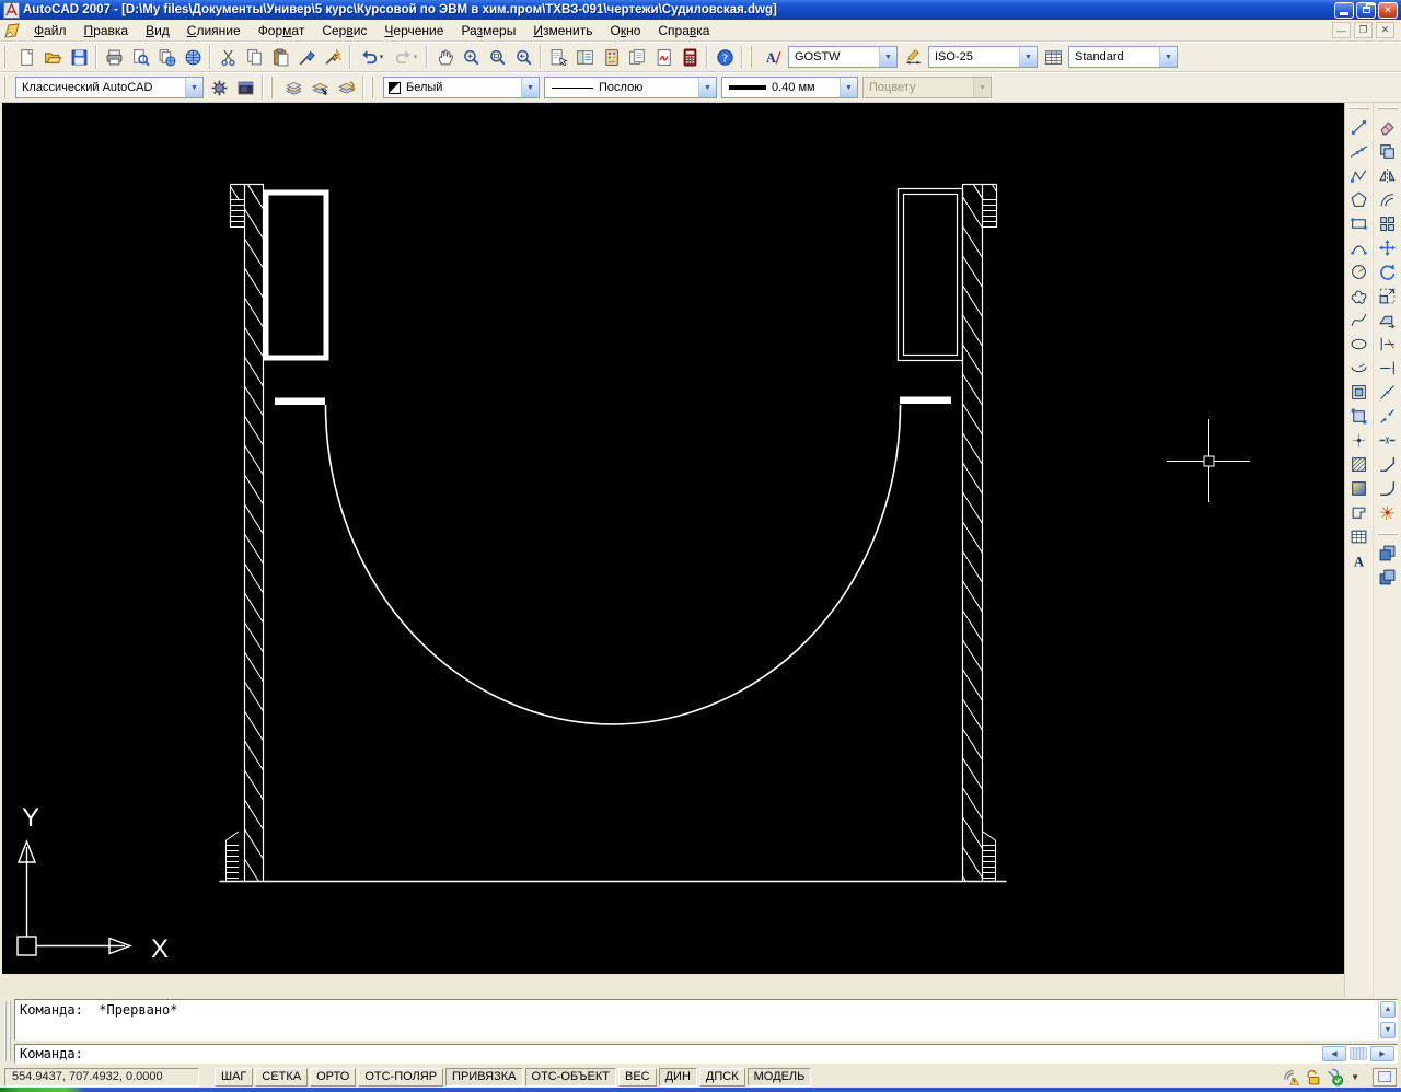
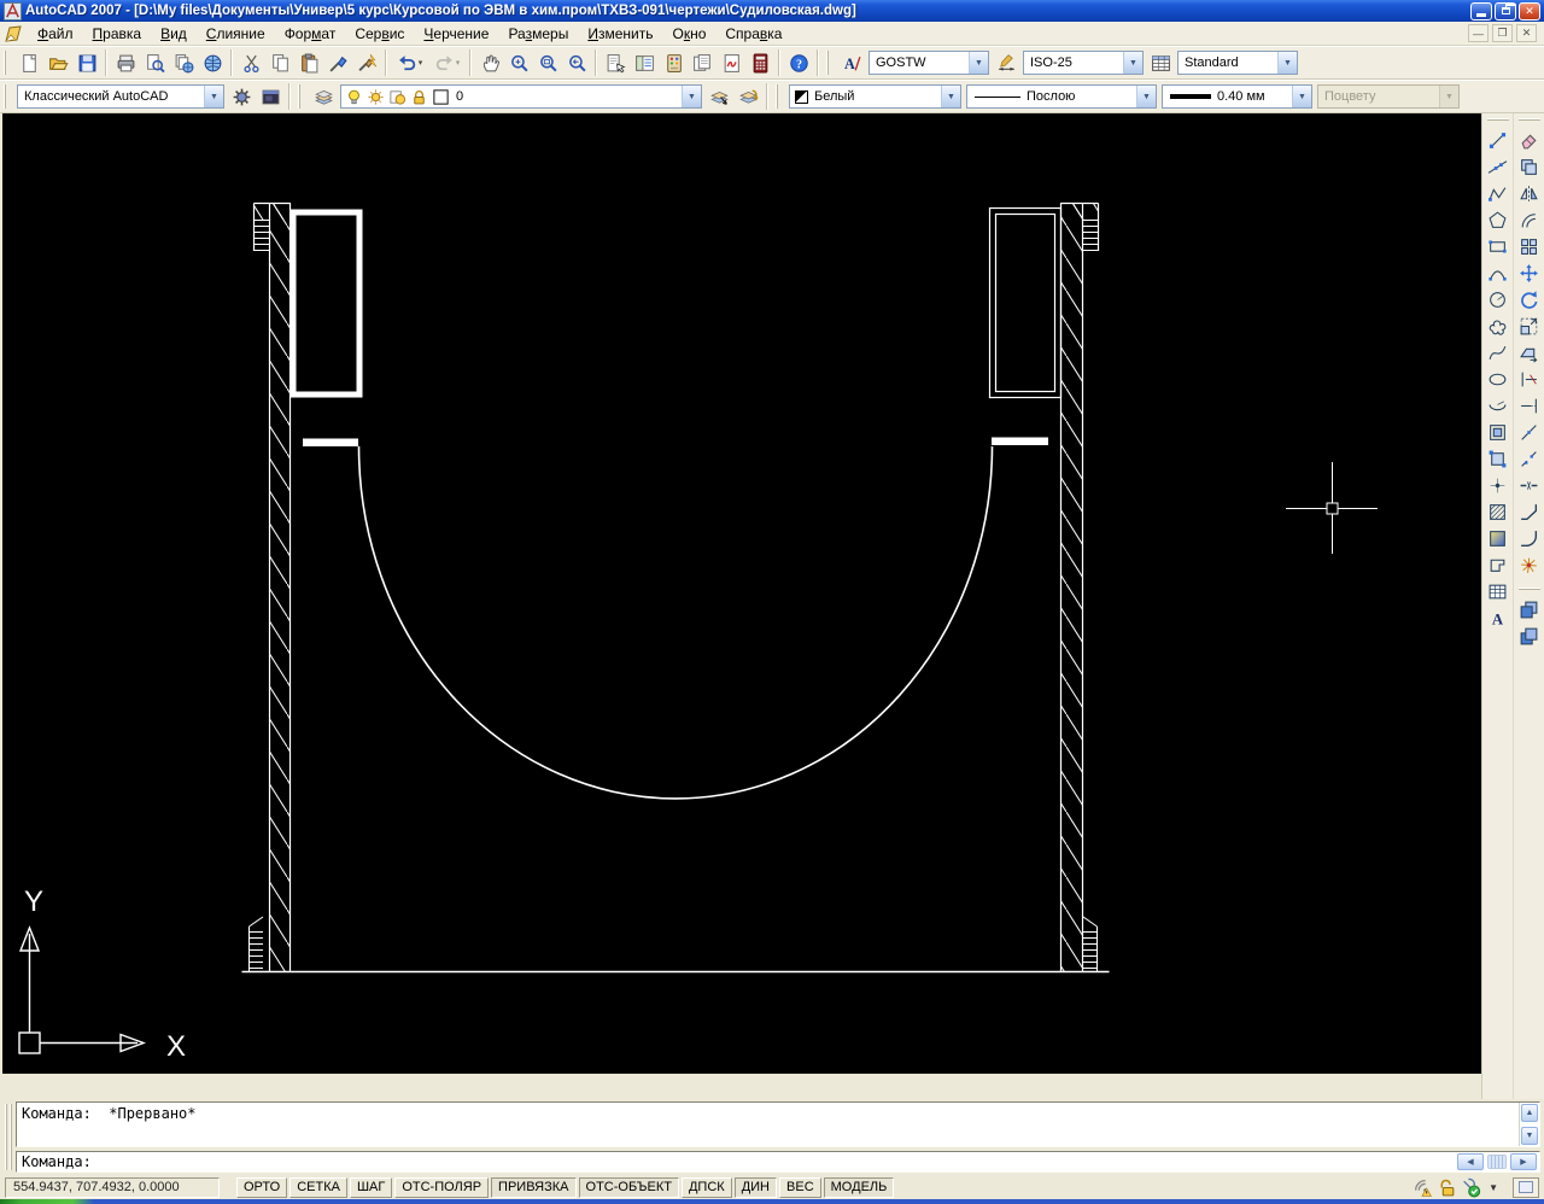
  AutoCAD 2007 - [D:\My files\Документы\Универ\5 курс\Курсовой по ЭВМ в хим.пром\ТХВЗ-091\чертежи\Судиловская.dwg]
  ✕
  Файл
  Правка
  Вид
  Слияние
  Формат
  Сервис
  Черчение
  Размеры
  Изменить
  Окно
  Справка
  —
  ❐
  ✕
  ?
  A
  GOSTW
  ISO-25
  Standard
  Классический AutoCAD
+ 0
  Белый
  Послою
  0.40 мм
  Поцвету
  Y
  X
  A
  Команда: *Прервано*
  Команда:
  554.9437, 707.4932, 0.0000
- ШАГ
+ ОРТО
  СЕТКА
- ОРТО
+ ШАГ
  ОТС-ПОЛЯР
  ПРИВЯЗКА
  ОТС-ОБЪЕКТ
- ВЕС
+ ДПСК
  ДИН
- ДПСК
+ ВЕС
  МОДЕЛЬ
  ▼
